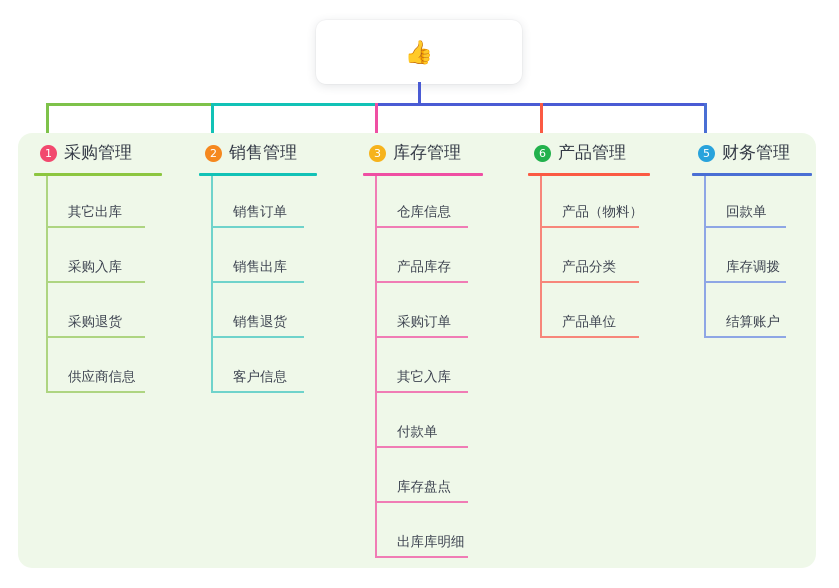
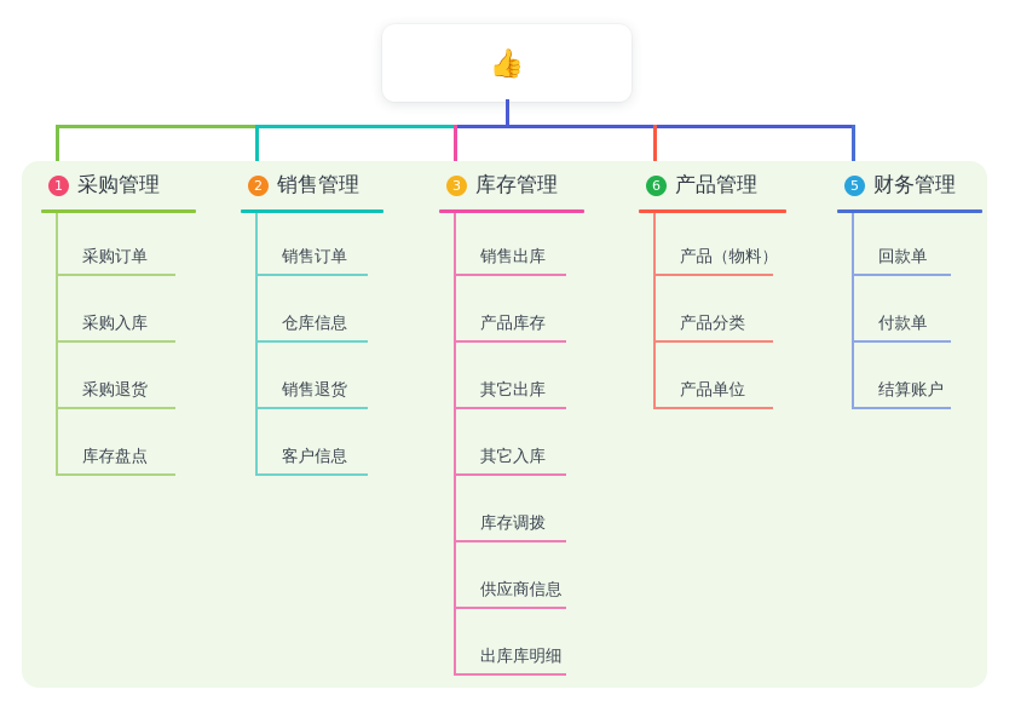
  👍
  1
  采购管理
- 其它出库
+ 采购订单
  采购入库
  采购退货
- 供应商信息
+ 库存盘点
  2
  销售管理
  销售订单
- 销售出库
+ 仓库信息
  销售退货
  客户信息
  3
  库存管理
- 仓库信息
+ 销售出库
  产品库存
- 采购订单
+ 其它出库
  其它入库
- 付款单
+ 库存调拨
- 库存盘点
+ 供应商信息
  出库库明细
  6
  产品管理
  产品（物料）
  产品分类
  产品单位
  5
  财务管理
  回款单
- 库存调拨
+ 付款单
  结算账户
